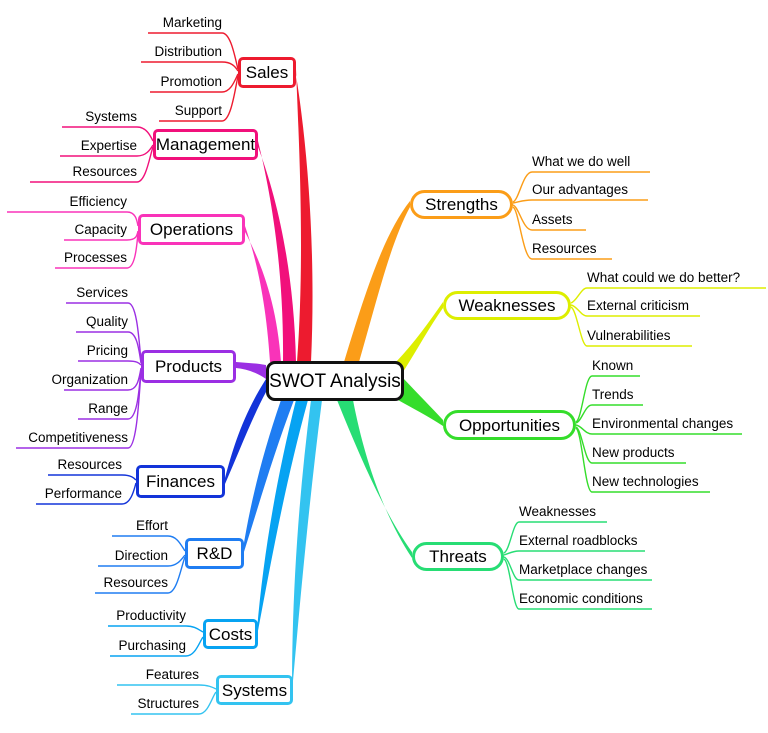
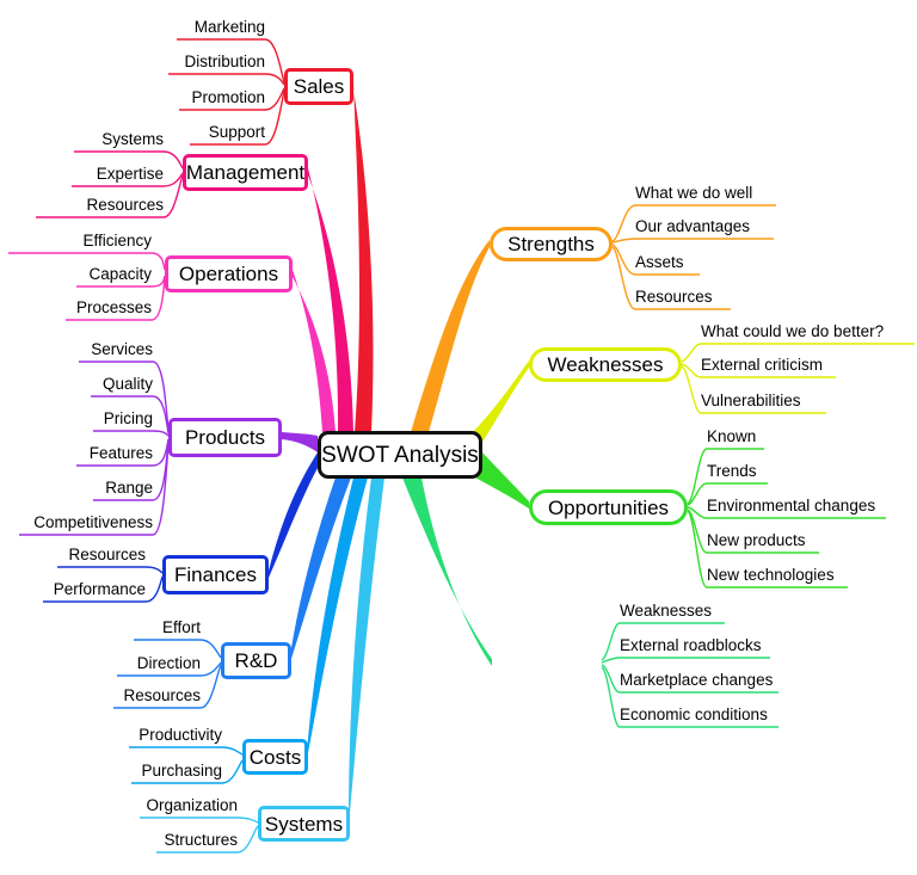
  SWOT Analysis
  Sales
  Management
  Operations
  Products
  Finances
  R&D
  Costs
  Systems
  Strengths
  Weaknesses
  Opportunities
- Threats
  Marketing
  Distribution
  Promotion
  Support
  Systems
  Expertise
  Resources
  Efficiency
  Capacity
  Processes
  Services
  Quality
  Pricing
- Organization
+ Features
  Range
  Competitiveness
  Resources
  Performance
  Effort
  Direction
  Resources
  Productivity
  Purchasing
- Features
+ Organization
  Structures
  What we do well
  Our advantages
  Assets
  Resources
  What could we do better?
  External criticism
  Vulnerabilities
  Known
  Trends
  Environmental changes
  New products
  New technologies
  Weaknesses
  External roadblocks
  Marketplace changes
  Economic conditions
